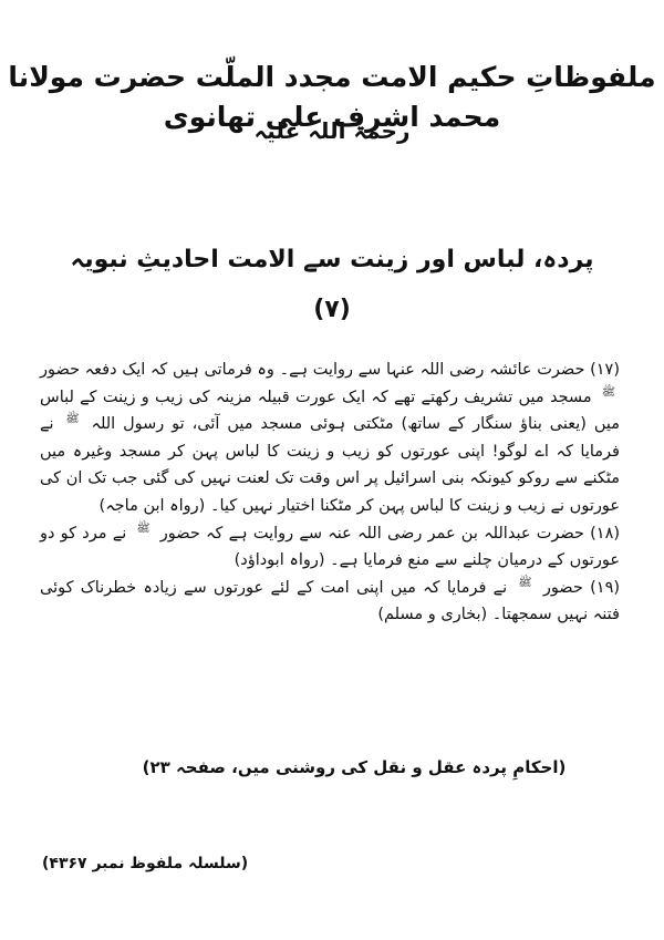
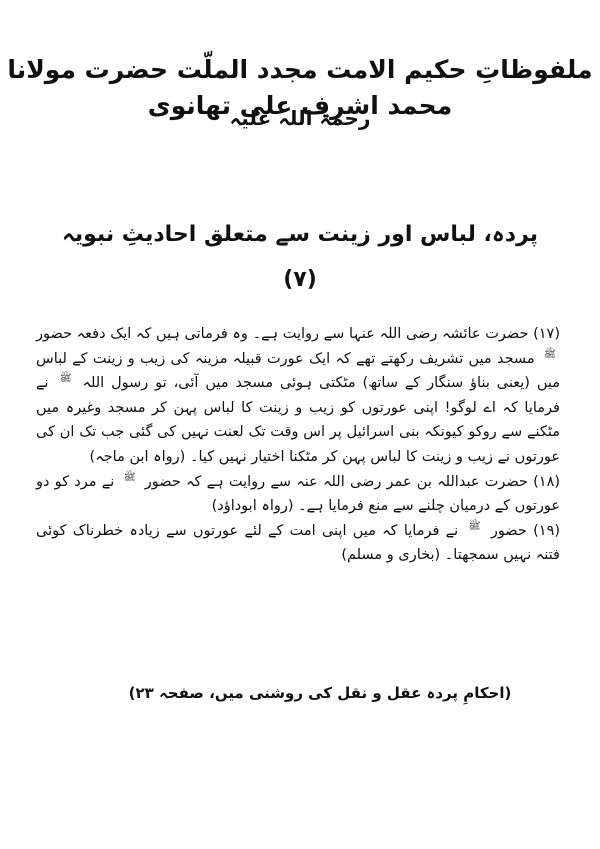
  ملفوظاتِ حکیم الامت مجدد الملّت حضرت مولانا محمد اشرف علی تھانوی
  رحمۃ اللہ علیہ
- پردہ، لباس اور زینت سے الامت احادیثِ نبویہ
+ پردہ، لباس اور زینت سے متعلق احادیثِ نبویہ
  (۷)
  (۱۷) حضرت عائشہ رضی اللہ عنہا سے روایت ہے۔ وہ فرماتی ہیں کہ ایک دفعہ حضور ﷺ مسجد میں تشریف رکھتے تھے کہ ایک عورت قبیلہ مزینہ کی زیب و زینت کے لباس میں (یعنی بناؤ سنگار کے ساتھ) مٹکتی ہوئی مسجد میں آئی، تو رسول اللہ ﷺ نے فرمایا کہ اے لوگو! اپنی عورتوں کو زیب و زینت کا لباس پہن کر مسجد وغیرہ میں مٹکنے سے روکو کیونکہ بنی اسرائیل پر اس وقت تک لعنت نہیں کی گئی جب تک ان کی عورتوں نے زیب و زینت کا لباس پہن کر مٹکنا اختیار نہیں کیا۔ (رواہ ابن ماجہ)
  (۱۸) حضرت عبداللہ بن عمر رضی اللہ عنہ سے روایت ہے کہ حضور ﷺ نے مرد کو دو عورتوں کے درمیان چلنے سے منع فرمایا ہے۔ (رواہ ابوداؤد)
  (۱۹) حضور ﷺ نے فرمایا کہ میں اپنی امت کے لئے عورتوں سے زیادہ خطرناک کوئی فتنہ نہیں سمجھتا۔ (بخاری و مسلم)
  (احکامِ پردہ عقل و نقل کی روشنی میں، صفحہ ۲۳)
- (سلسلہ ملفوظ نمبر ۴۳۶۷)
